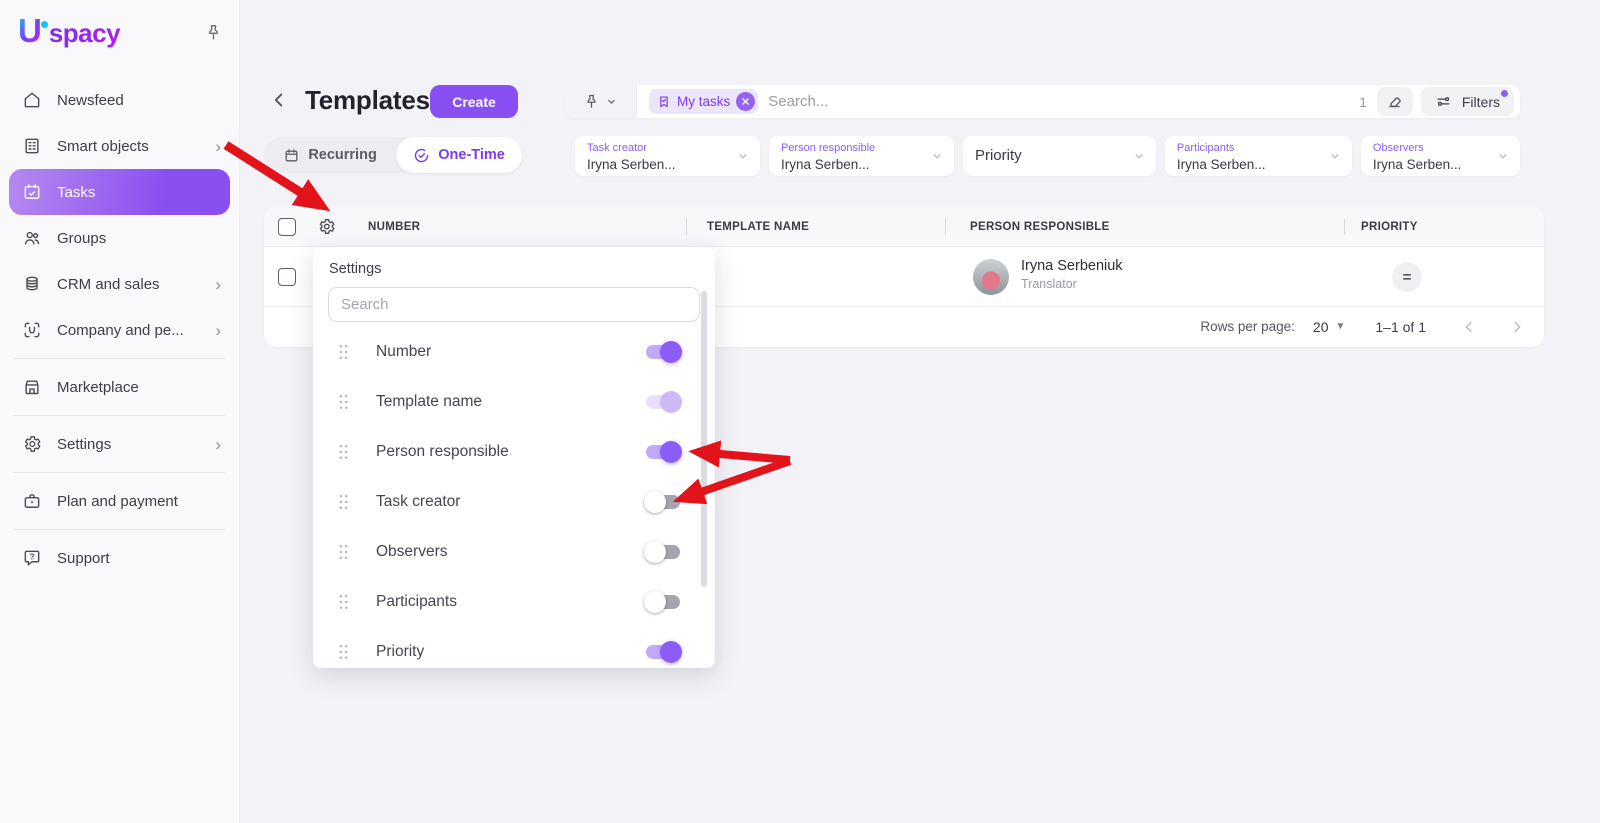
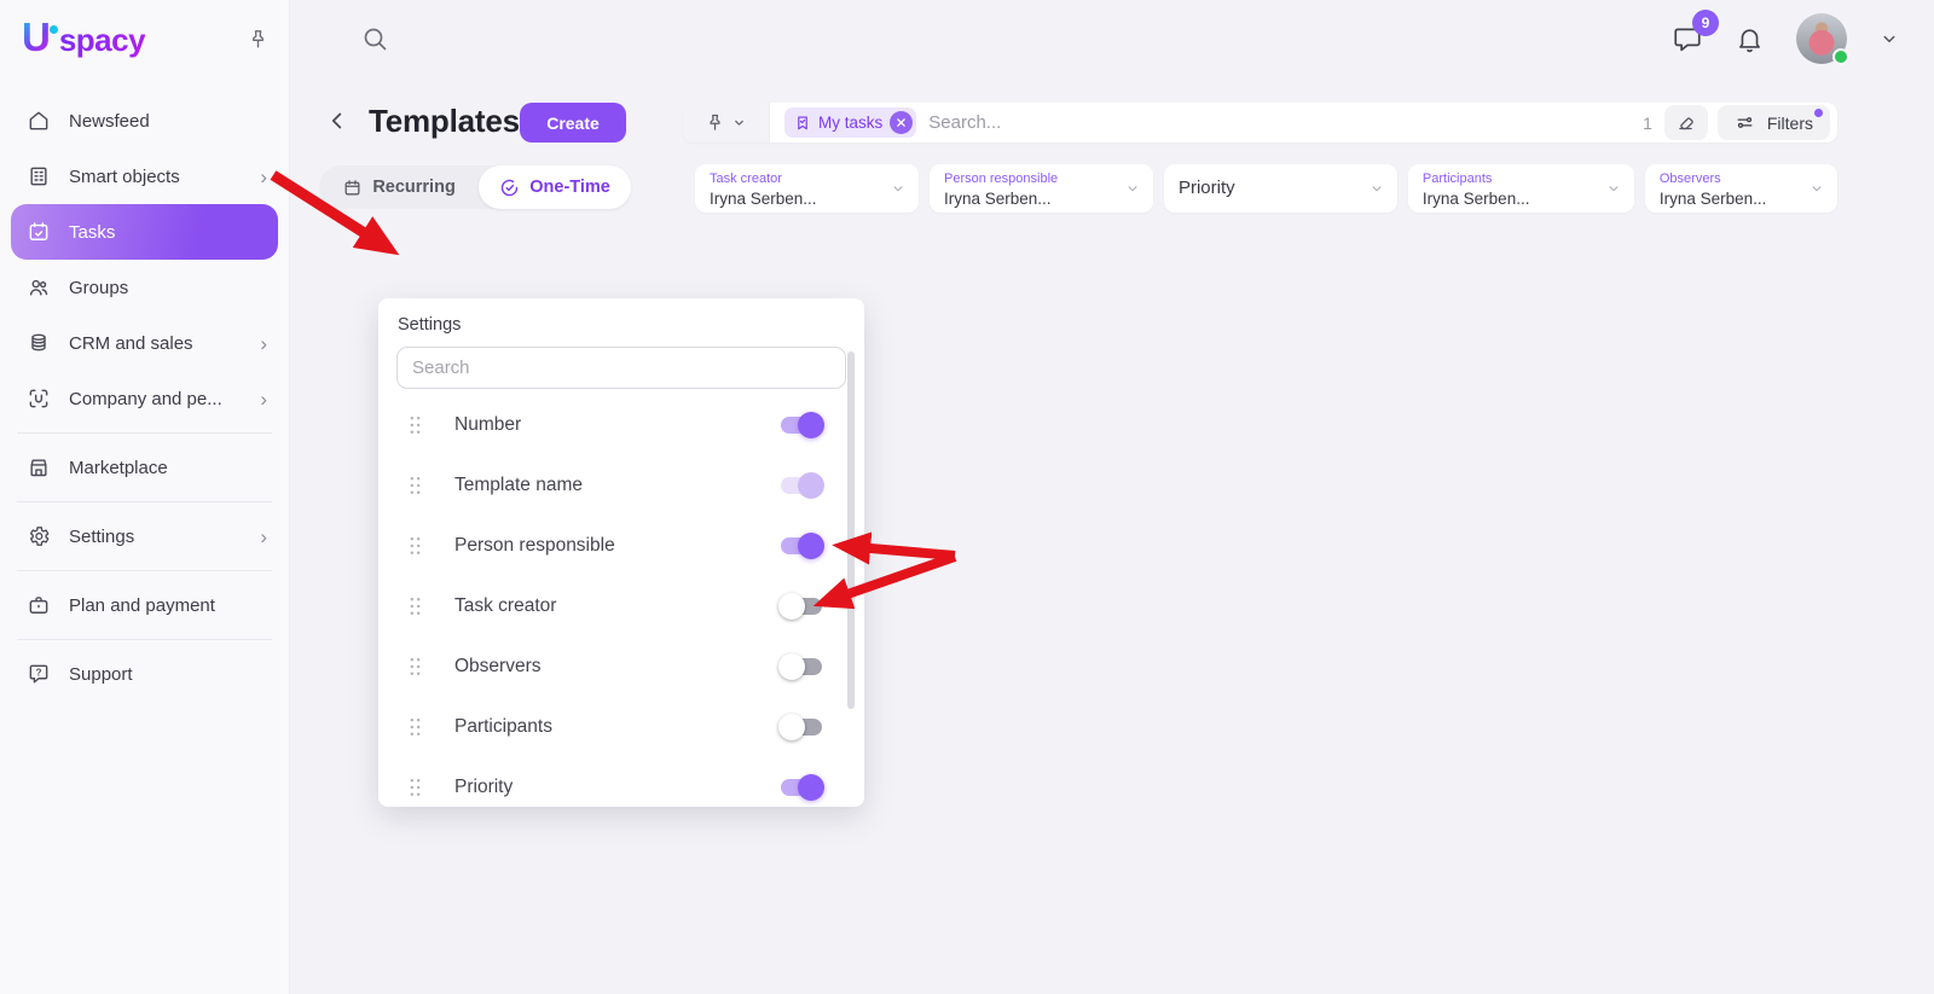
  U
  spacy
  Newsfeed
  Smart objects
  ›
  Tasks
  Groups
  CRM and sales
  ›
  Company and pe...
  ›
  Marketplace
  Settings
  ›
  Plan and payment
  ?
  Support
+ 9
  Templates
  Create
  My tasks
  Search...
  1
  Filters
  Recurring
  One-Time
  Task creator
  Iryna Serben...
  Person responsible
  Iryna Serben...
  Priority
  Participants
  Iryna Serben...
  Observers
  Iryna Serben...
- NUMBER
- TEMPLATE NAME
- PERSON RESPONSIBLE
- PRIORITY
- Iryna Serbeniuk
- Translator
- =
- Rows per page:
- 20
- ▼
- 1–1 of 1
  Settings
  Search
  Number
  Template name
  Person responsible
  Task creator
  Observers
  Participants
  Priority
